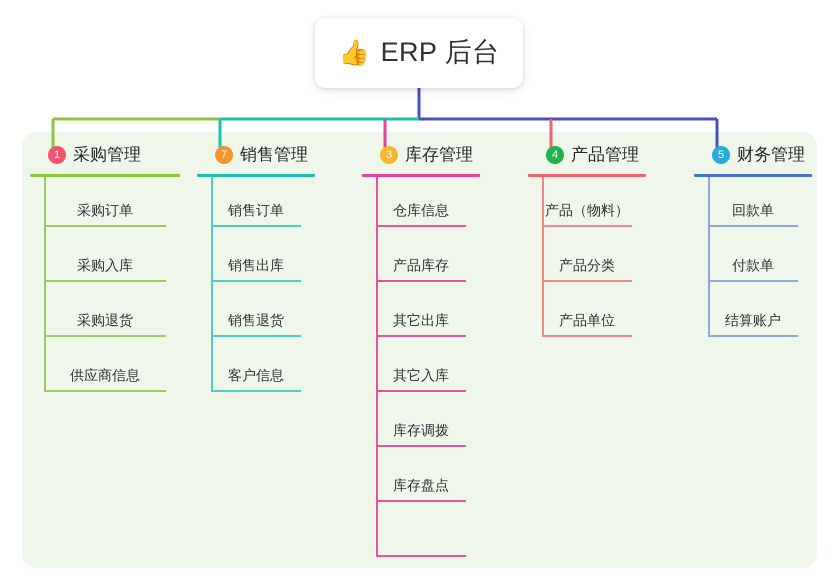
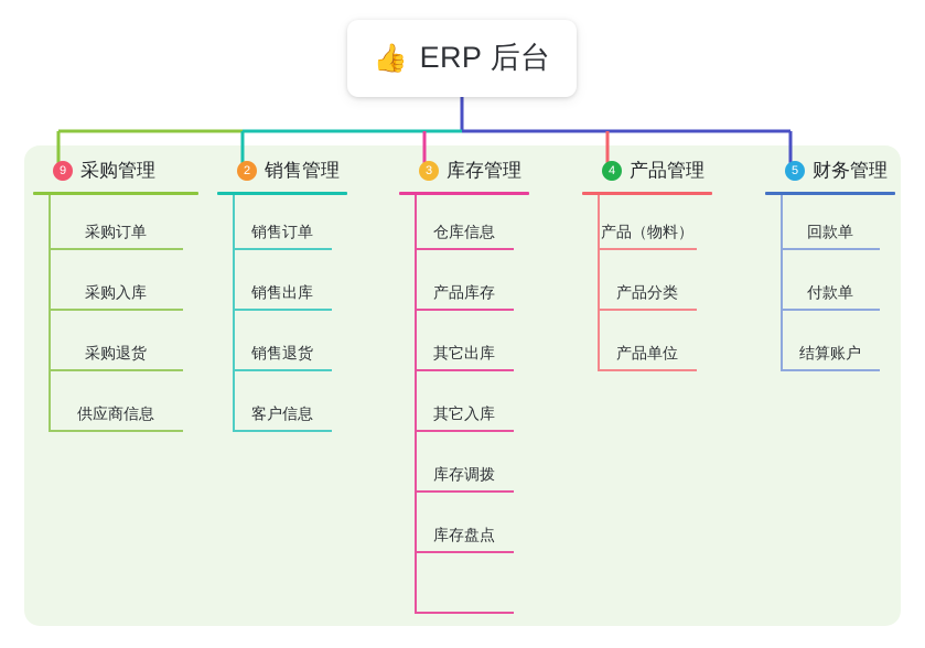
  👍
  ERP 后台
- 1
+ 9
  采购管理
  采购订单
  采购入库
  采购退货
  供应商信息
- 7
+ 2
  销售管理
  销售订单
  销售出库
  销售退货
  客户信息
  3
  库存管理
  仓库信息
  产品库存
  其它出库
  其它入库
  库存调拨
  库存盘点
  4
  产品管理
  产品（物料）
  产品分类
  产品单位
  5
  财务管理
  回款单
  付款单
  结算账户
